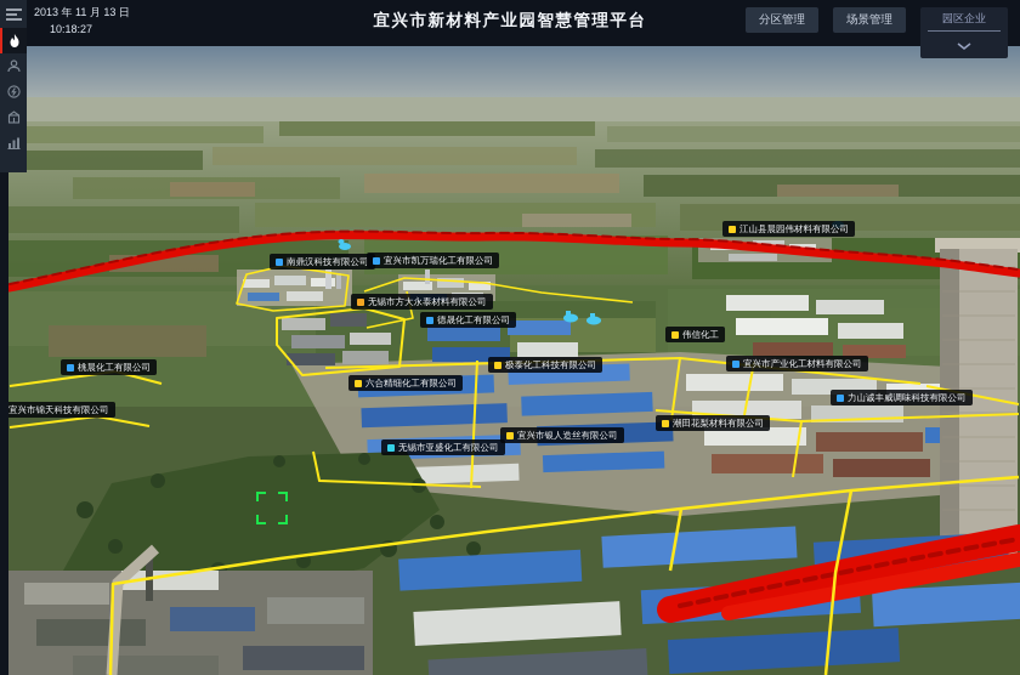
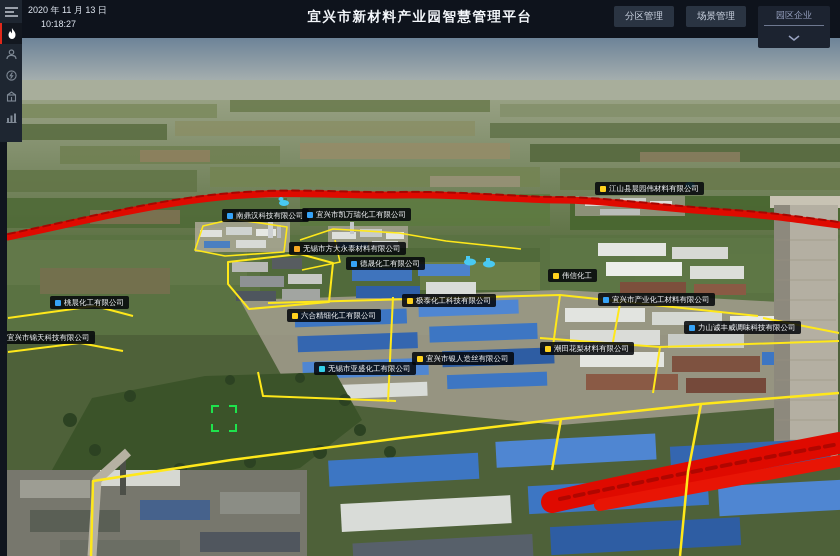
  南鼎汉科技有限公司
  宜兴市凯万瑞化工有限公司
  无锡市方大永泰材料有限公司
  德晟化工有限公司
  桃晨化工有限公司
  极泰化工科技有限公司
  六合精细化工有限公司
  宜兴市产业化工材料有限公司
  力山诚丰威调味科技有限公司
  宜兴市银人造丝有限公司
  无锡市亚盛化工有限公司
  潮田花梨材料有限公司
  宜兴市锦天科技有限公司
  江山县晨园伟材料有限公司
  伟信化工
- 2013 年 11 月 13 日
+ 2020 年 11 月 13 日
  10:18:27
  宜兴市新材料产业园智慧管理平台
  分区管理
  场景管理
  园区企业
